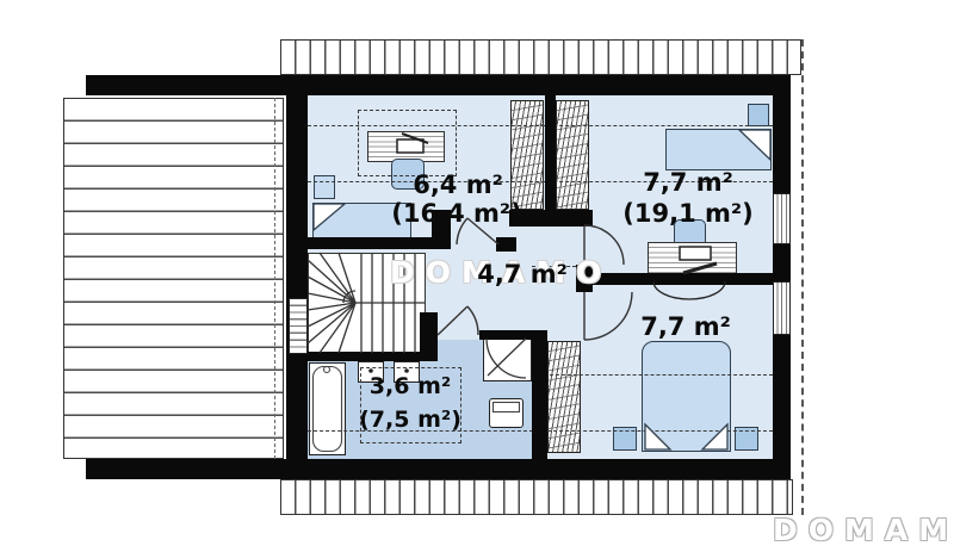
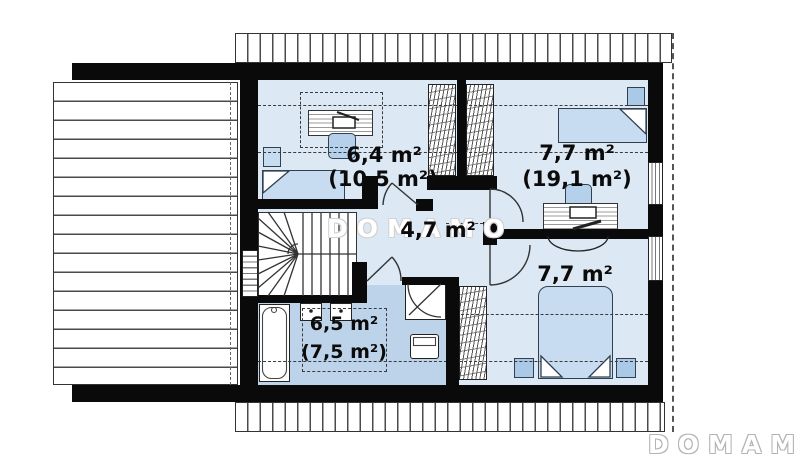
  DOMAMO
  6,4 m²
- (16,4 m²)
+ (10,5 m²)
  7,7 m²
  (19,1 m²)
  4,7 m²
  7,7 m²
- 3,6 m²
+ 6,5 m²
  (7,5 m²)
  DOMAM
